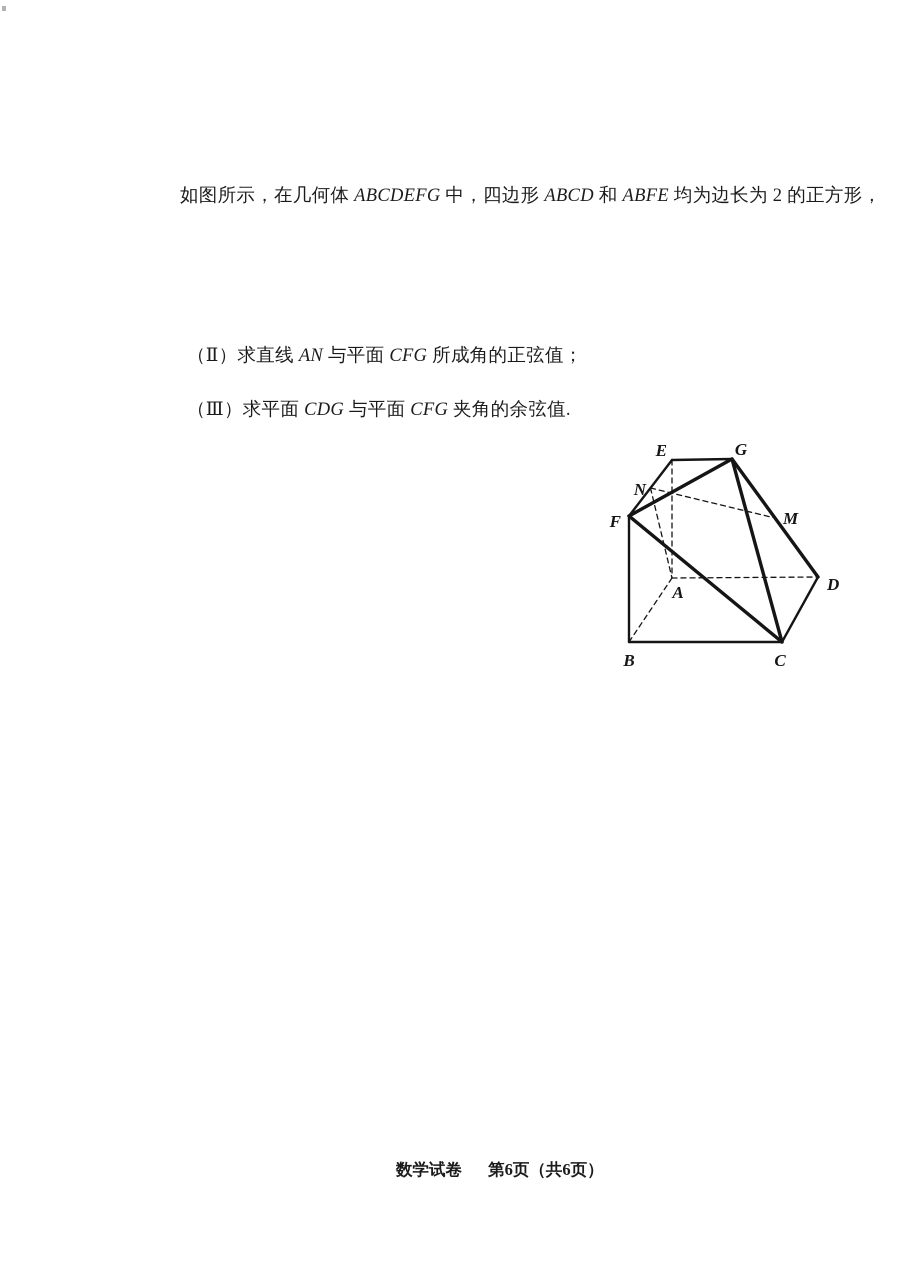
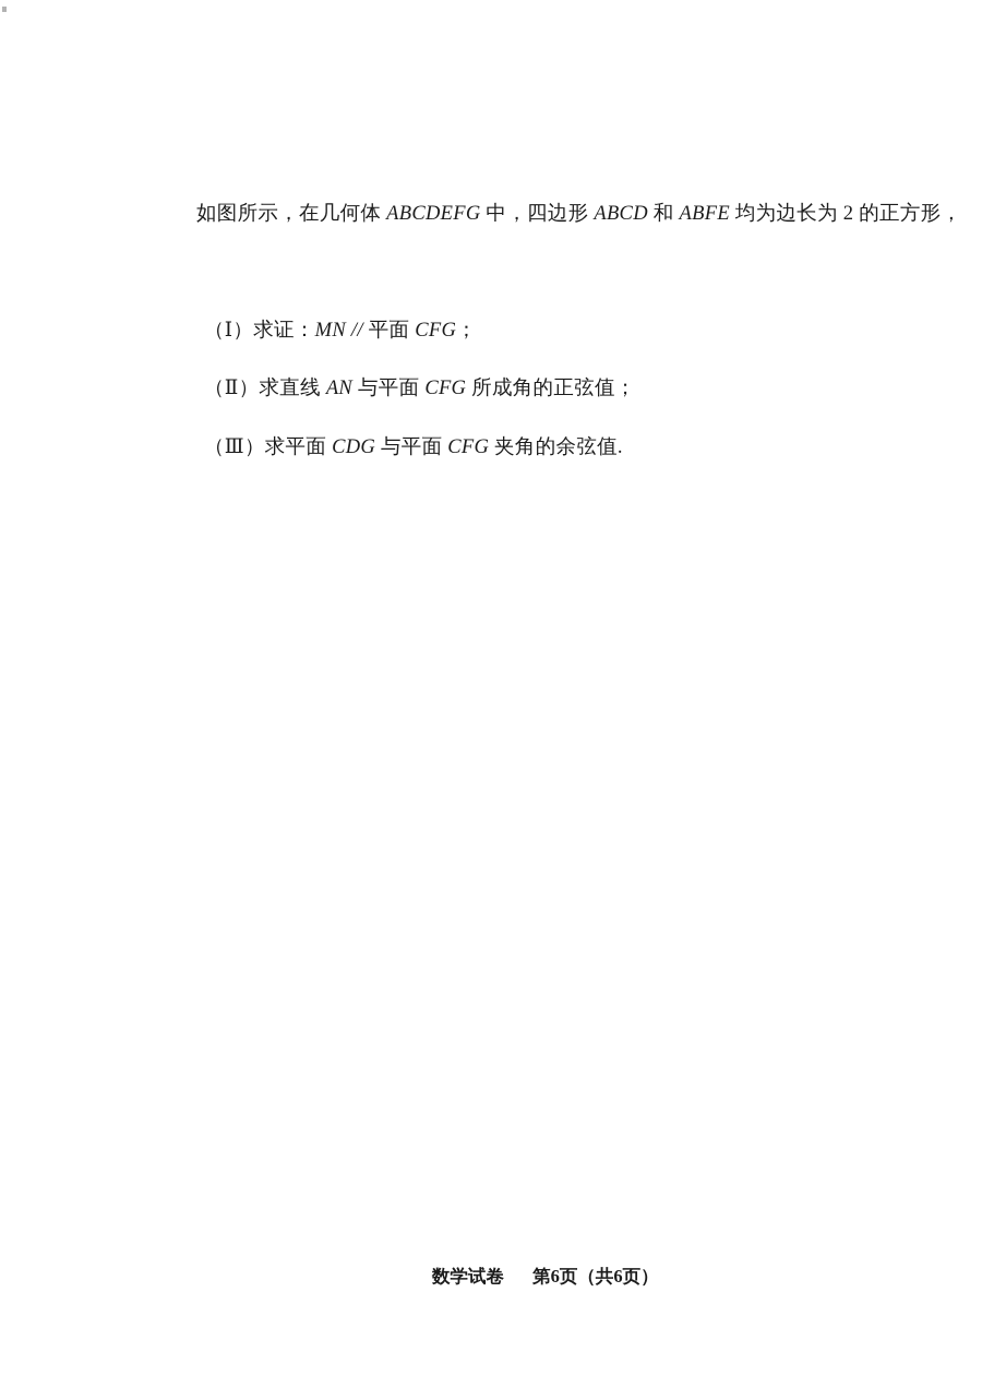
  如图所示，在几何体 ABCDEFG 中，四边形 ABCD 和 ABFE 均为边长为 2 的正方形，
+ （Ⅰ）求证：MN // 平面 CFG；
  （Ⅱ）求直线 AN 与平面 CFG 所成角的正弦值；
  （Ⅲ）求平面 CDG 与平面 CFG 夹角的余弦值.
- E
- G
- N
- F
- M
- A
- D
- B
- C
  数学试卷 第6页（共6页）
